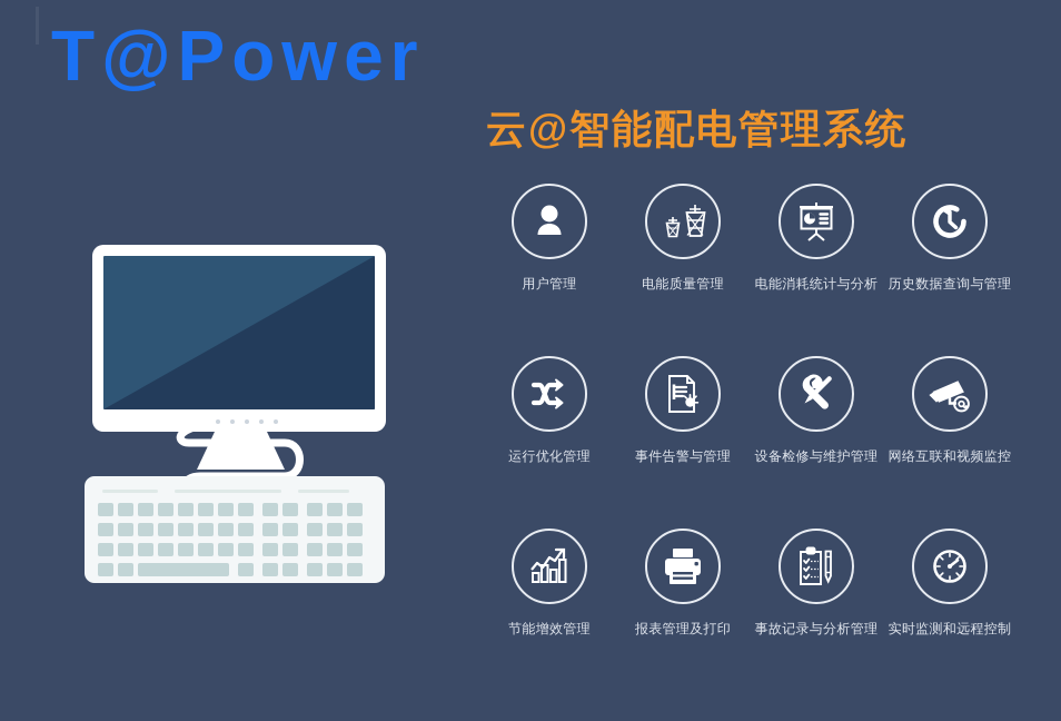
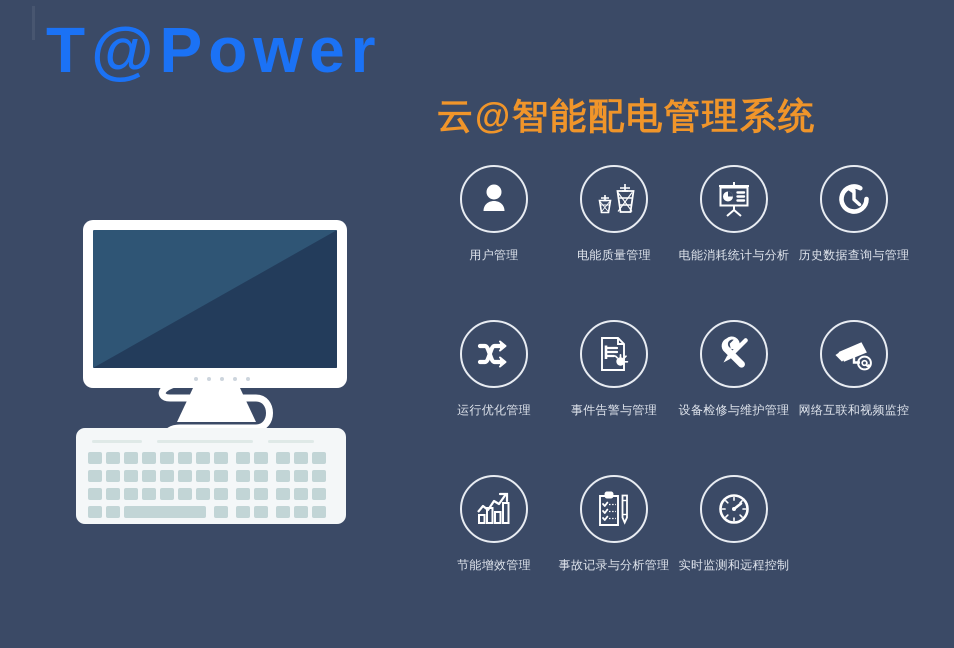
  T@Power
  云@智能配电管理系统
  用户管理
  电能质量管理
  电能消耗统计与分析
  历史数据查询与管理
  运行优化管理
  事件告警与管理
  设备检修与维护管理
  网络互联和视频监控
  节能增效管理
- 报表管理及打印
  事故记录与分析管理
  实时监测和远程控制
